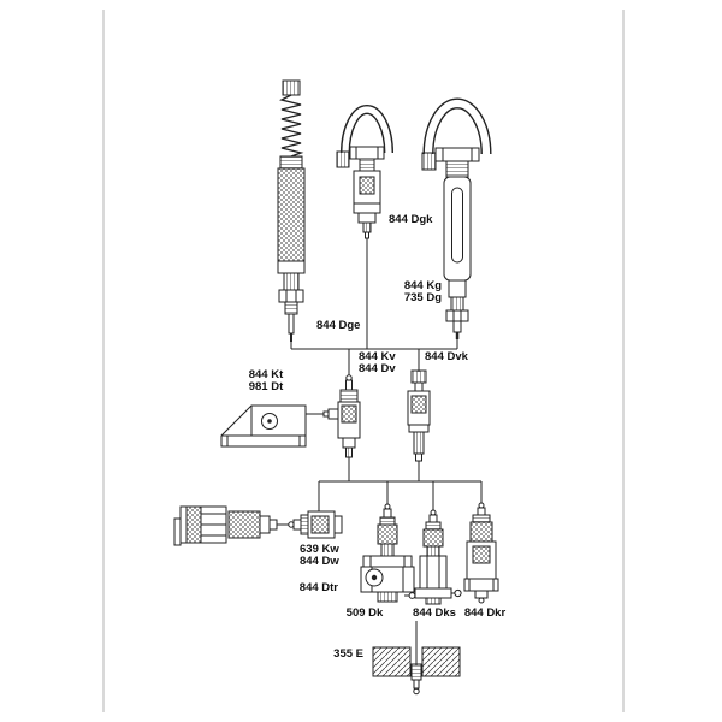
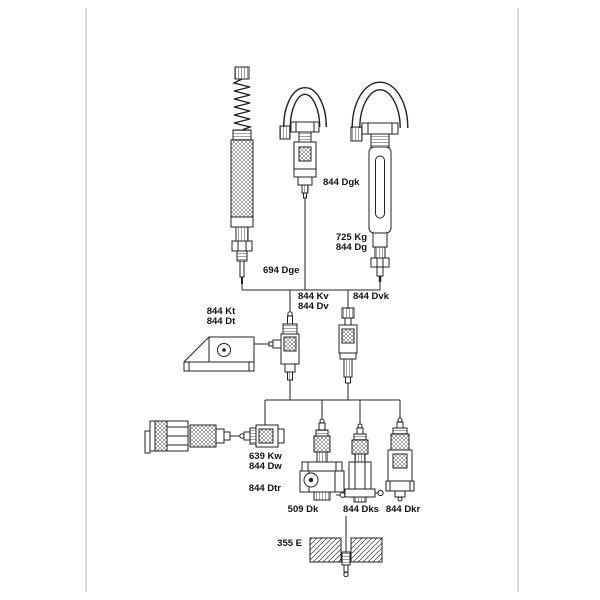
- 844 Dge
+ 694 Dge
  844 Dgk
- 844 Kg
+ 725 Kg
- 735 Dg
+ 844 Dg
  844 Kv
  844 Dv
  844 Dvk
  844 Kt
- 981 Dt
+ 844 Dt
  639 Kw
  844 Dw
  844 Dtr
  509 Dk
  844 Dks
  844 Dkr
  355 E
